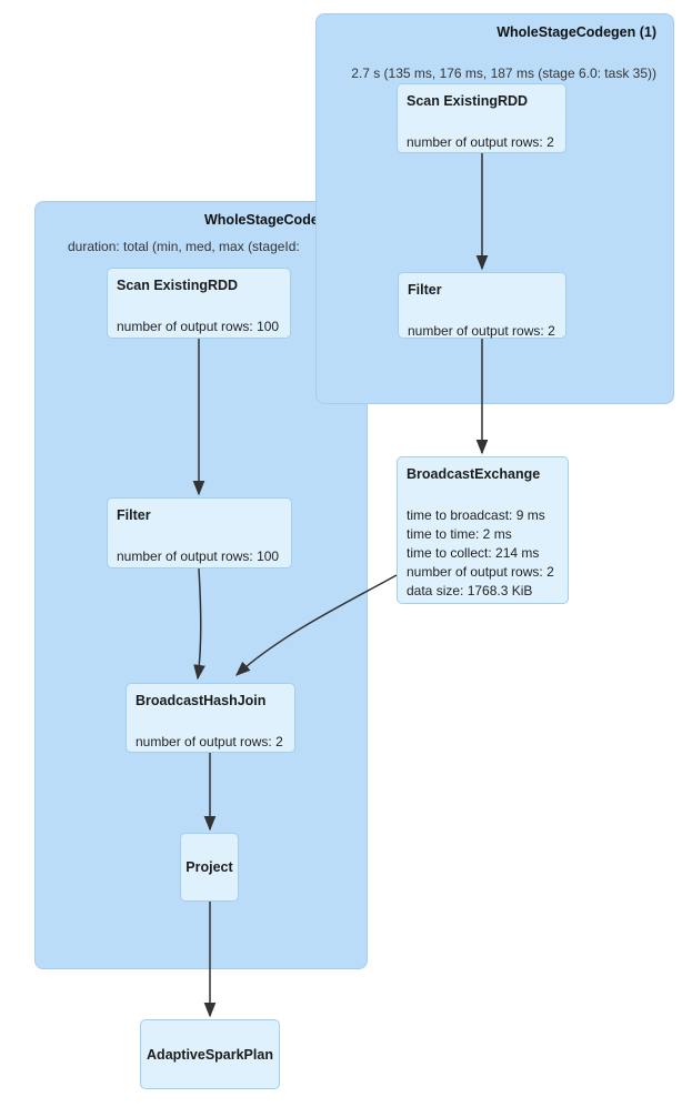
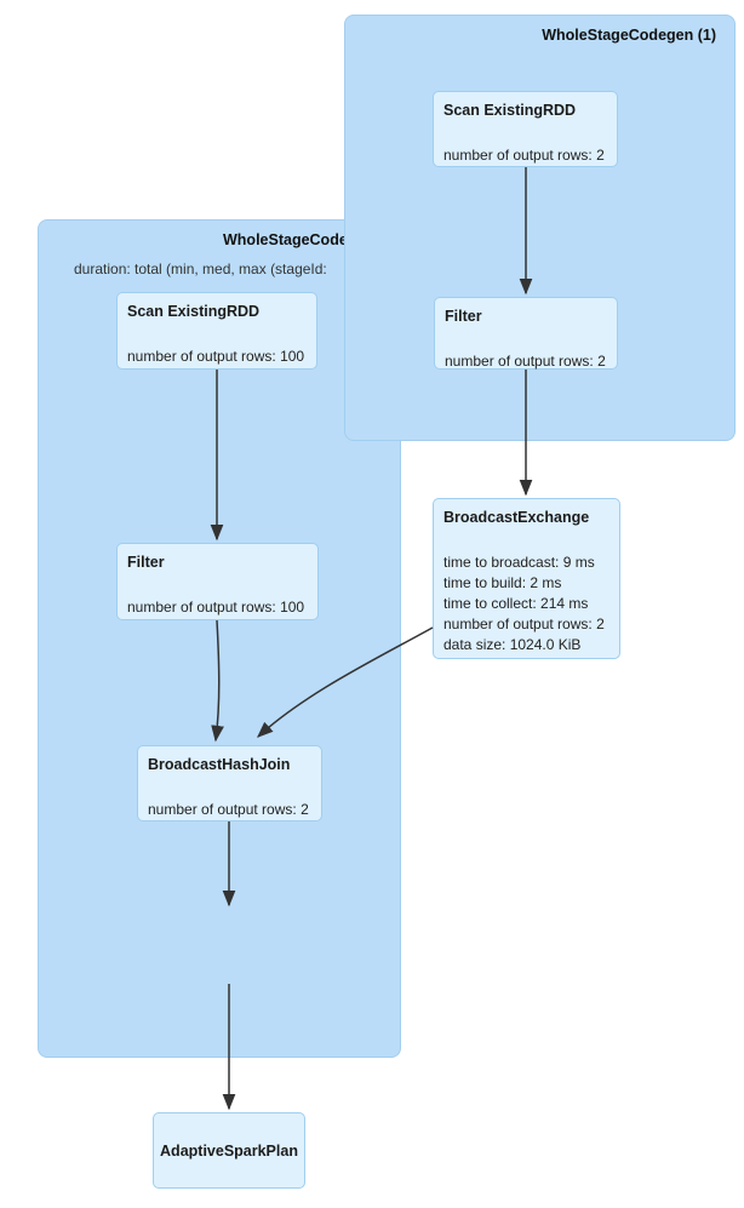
  WholeStageCod
  duration: total (min, med, max (stageId:
  WholeStageCodegen (1)
- 2.7 s (135 ms, 176 ms, 187 ms (stage 6.0: task 35))
  Scan ExistingRDD
  number of output rows: 2
  Filter
  number of output rows: 2
  BroadcastExchange
  time to broadcast: 9 ms
- time to time: 2 ms
+ time to build: 2 ms
  time to collect: 214 ms
  number of output rows: 2
- data size: 1768.3 KiB
+ data size: 1024.0 KiB
  Scan ExistingRDD
  number of output rows: 100
  Filter
  number of output rows: 100
  BroadcastHashJoin
  number of output rows: 2
- Project
  AdaptiveSparkPlan
